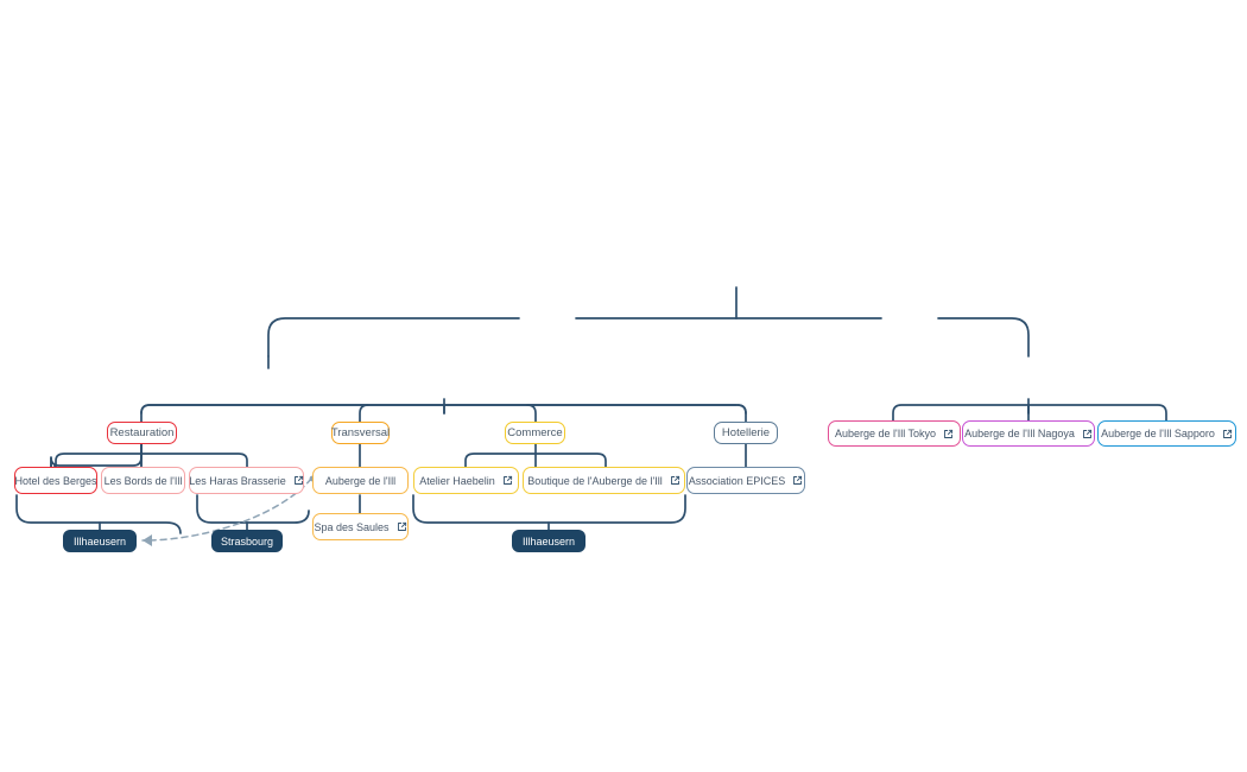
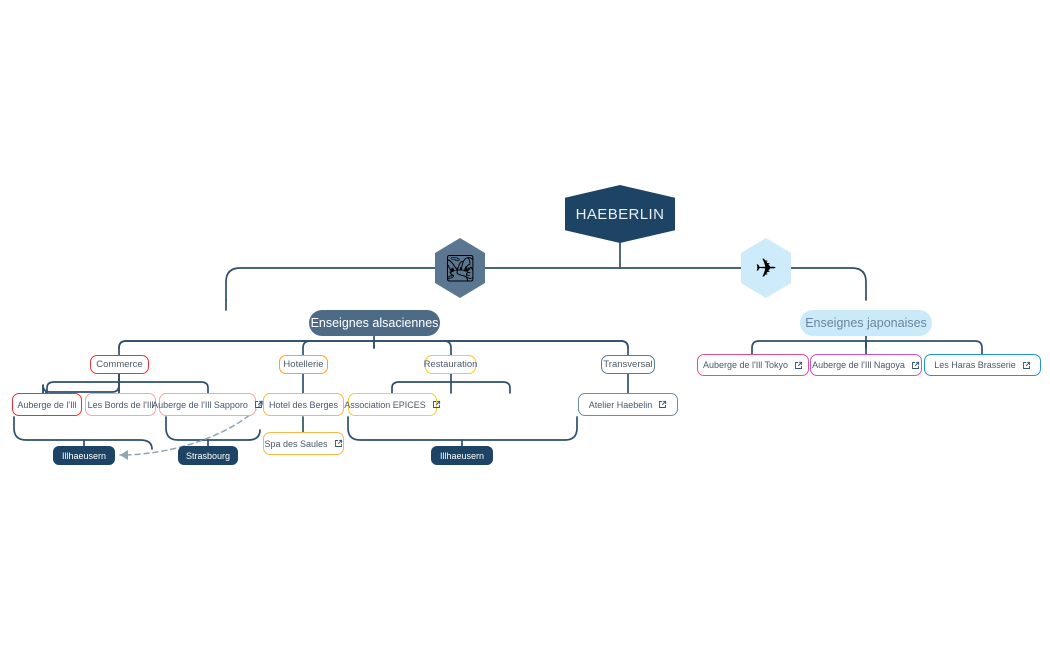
+ HAEBERLIN
+ 🏞
+ ✈
+ Enseignes alsaciennes
+ Enseignes japonaises
- Restauration
+ Commerce
- Transversal
+ Hotellerie
- Commerce
+ Restauration
- Hotellerie
+ Transversal
- Hotel des Berges
+ Auberge de l'Ill
  Les Bords de l'Ill
- Les Haras Brasserie
+ Auberge de l'Ill Sapporo
- Auberge de l'Ill
+ Hotel des Berges
  Spa des Saules
- Atelier Haebelin
+ Association EPICES
- Boutique de l'Auberge de l'Ill
- Association EPICES
+ Atelier Haebelin
  Auberge de l'Ill Tokyo
  Auberge de l'Ill Nagoya
- Auberge de l'Ill Sapporo
+ Les Haras Brasserie
  Illhaeusern
  Strasbourg
  Illhaeusern
